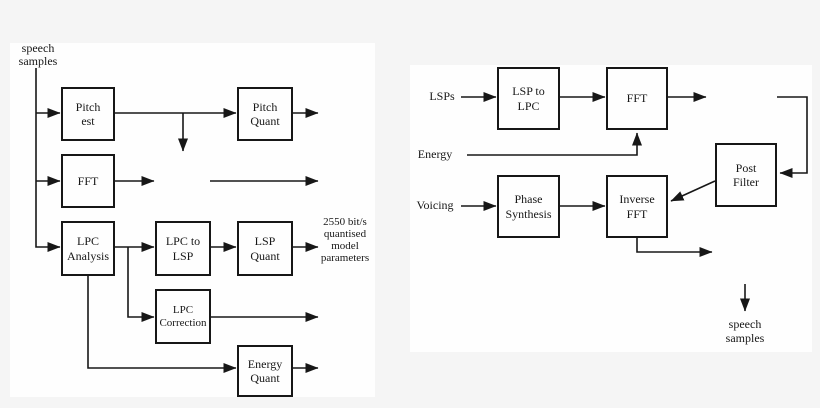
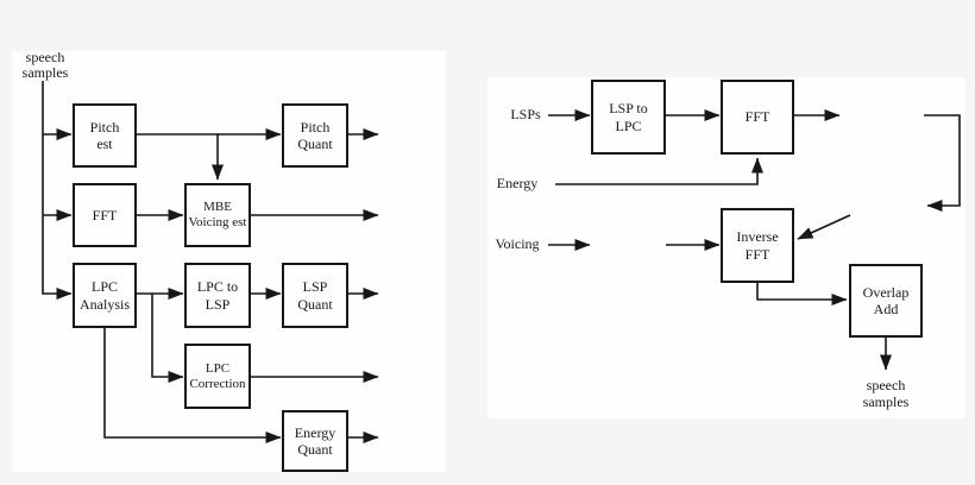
  speech
  samples
- 2550 bit/s
- quantised
- model
- parameters
  Pitch
  est
  Pitch
  Quant
  FFT
+ MBE
+ Voicing est
  LPC
  Analysis
  LPC to
  LSP
  LSP
  Quant
  LPC
  Correction
  Energy
  Quant
  LSPs
  Energy
  Voicing
  speech
  samples
  LSP to
  LPC
  FFT
- Post
- Filter
- Phase
- Synthesis
  Inverse
  FFT
+ Overlap
+ Add
